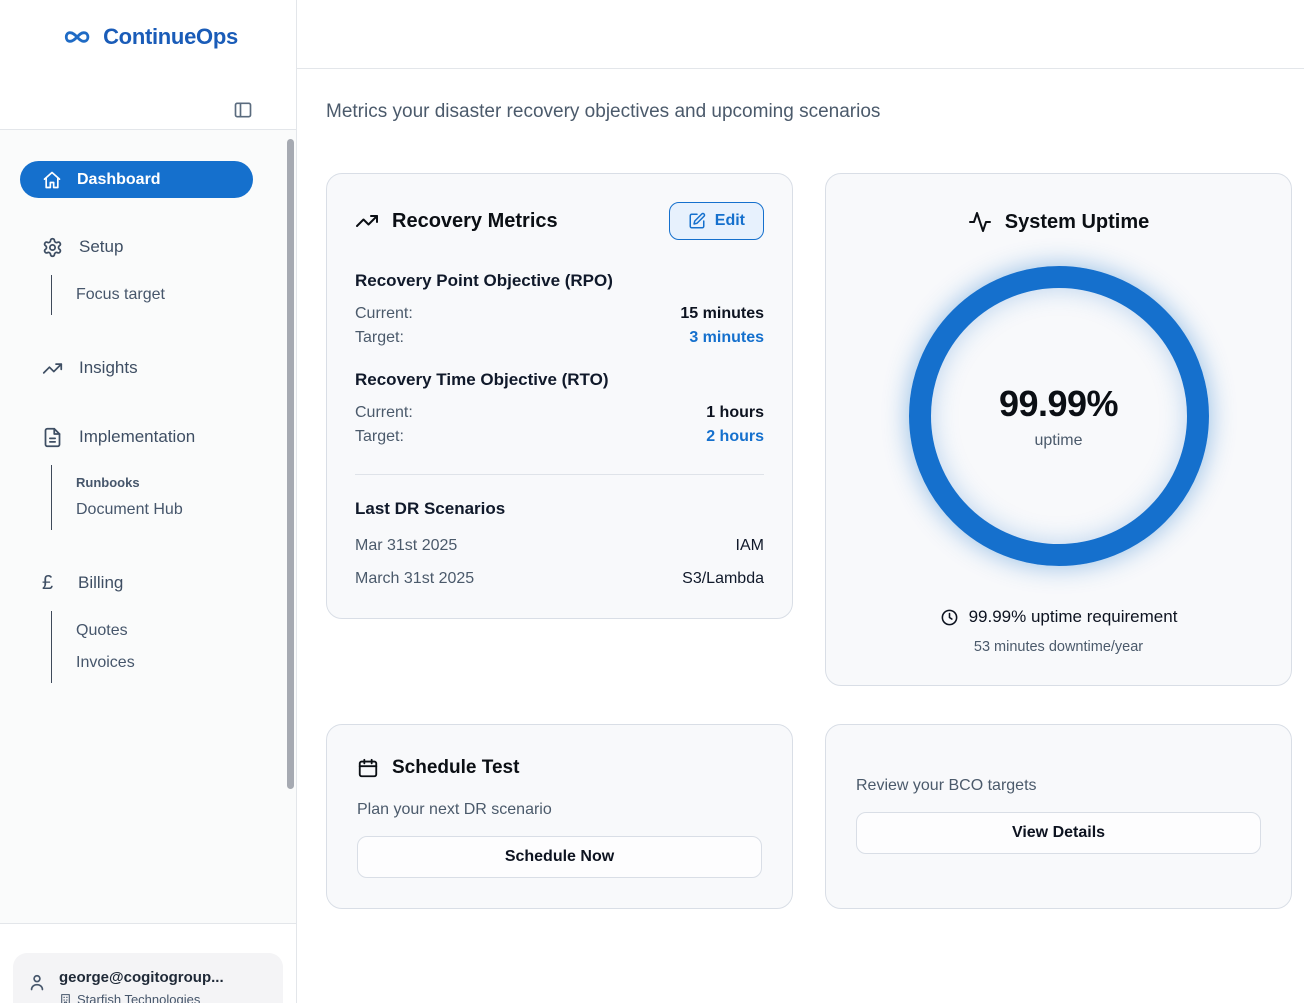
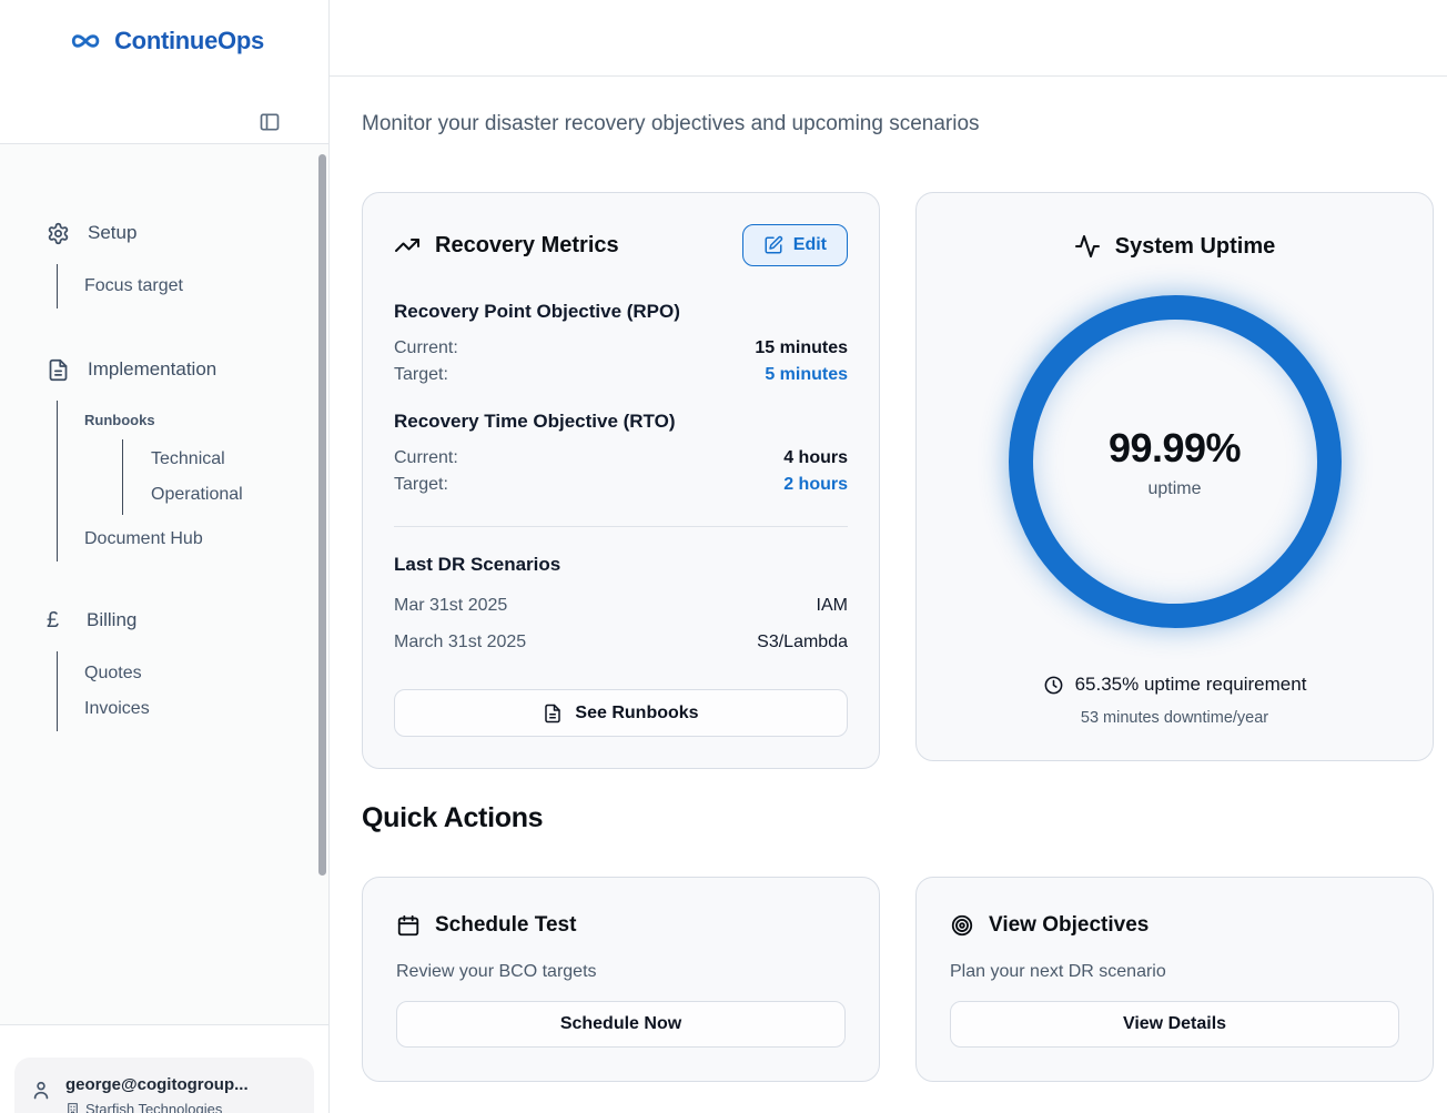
  ContinueOps
- Dashboard
  Setup
  Focus target
- Insights
  Implementation
  Runbooks
+ Technical
+ Operational
  Document Hub
  £
  Billing
  Quotes
  Invoices
  george@cogitogroup...
  Starfish Technologies
- Metrics your disaster recovery objectives and upcoming scenarios
+ Monitor your disaster recovery objectives and upcoming scenarios
  Recovery Metrics
  Edit
  Recovery Point Objective (RPO)
  Current:
  15 minutes
  Target:
- 3 minutes
+ 5 minutes
  Recovery Time Objective (RTO)
  Current:
- 1 hours
+ 4 hours
  Target:
  2 hours
  Last DR Scenarios
  Mar 31st 2025
  IAM
  March 31st 2025
  S3/Lambda
+ See Runbooks
  System Uptime
  99.99%
  uptime
- 99.99% uptime requirement
+ 65.35% uptime requirement
  53 minutes downtime/year
+ Quick Actions
  Schedule Test
- Plan your next DR scenario
+ Review your BCO targets
  Schedule Now
+ View Objectives
- Review your BCO targets
+ Plan your next DR scenario
  View Details
